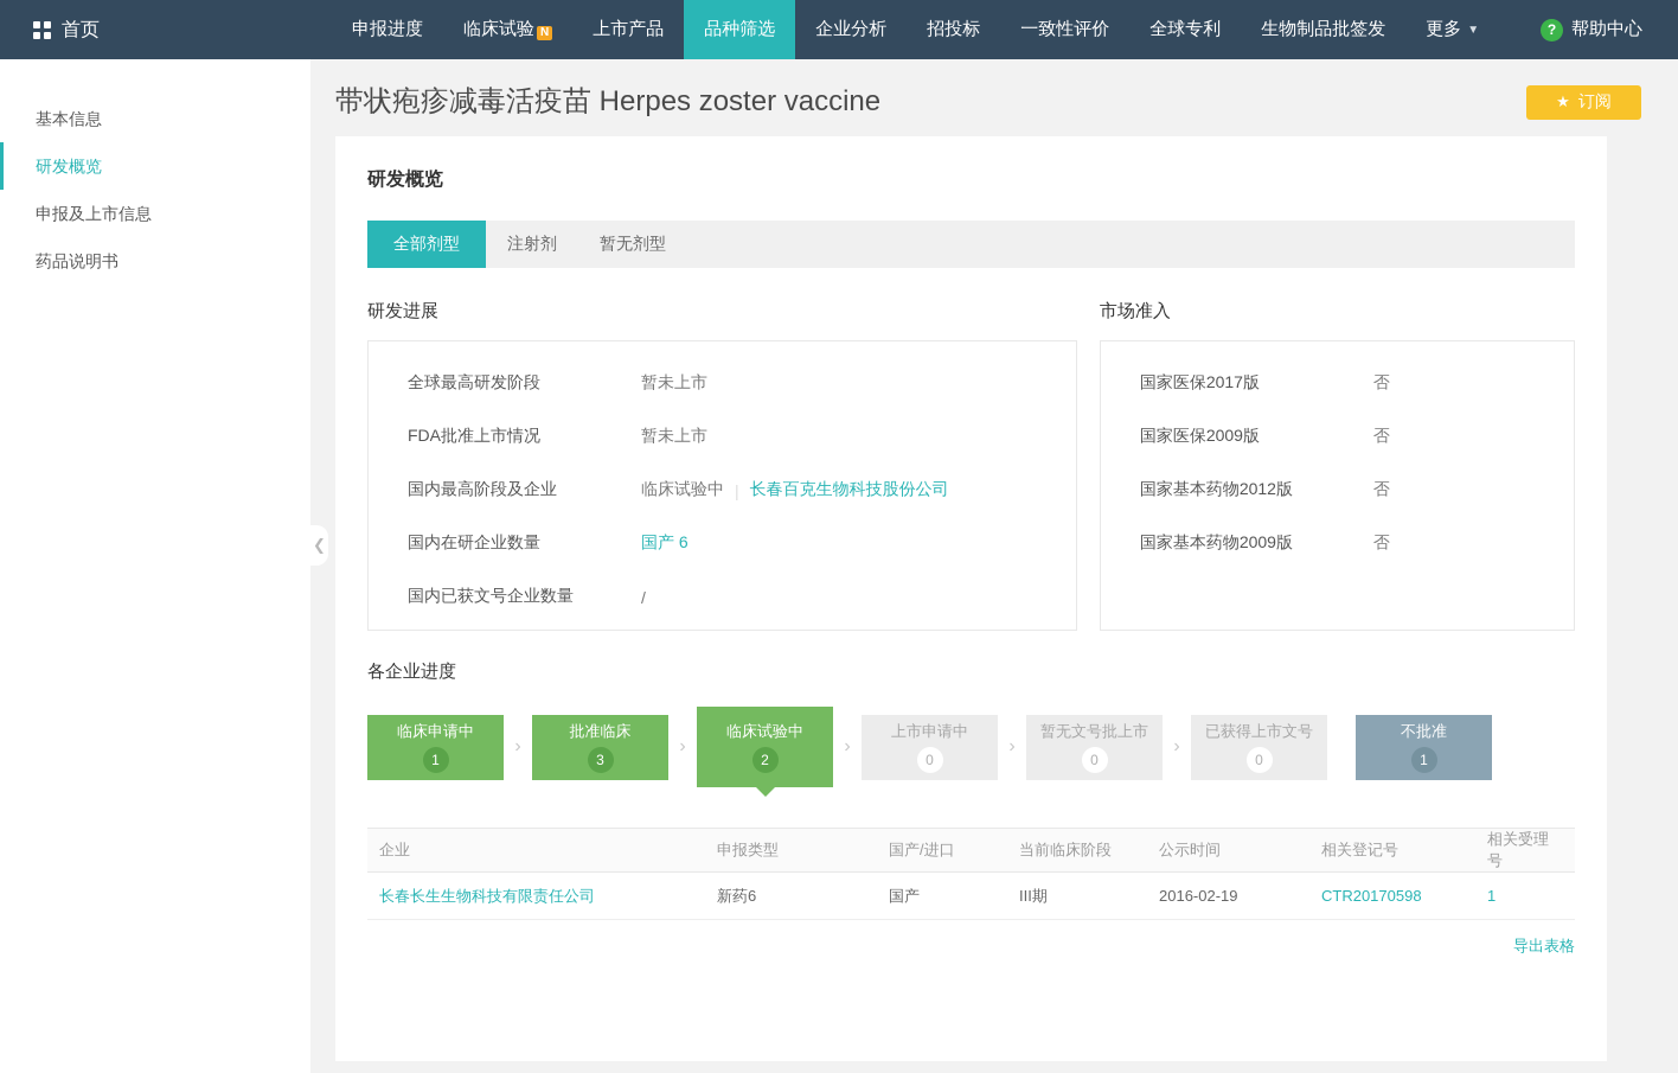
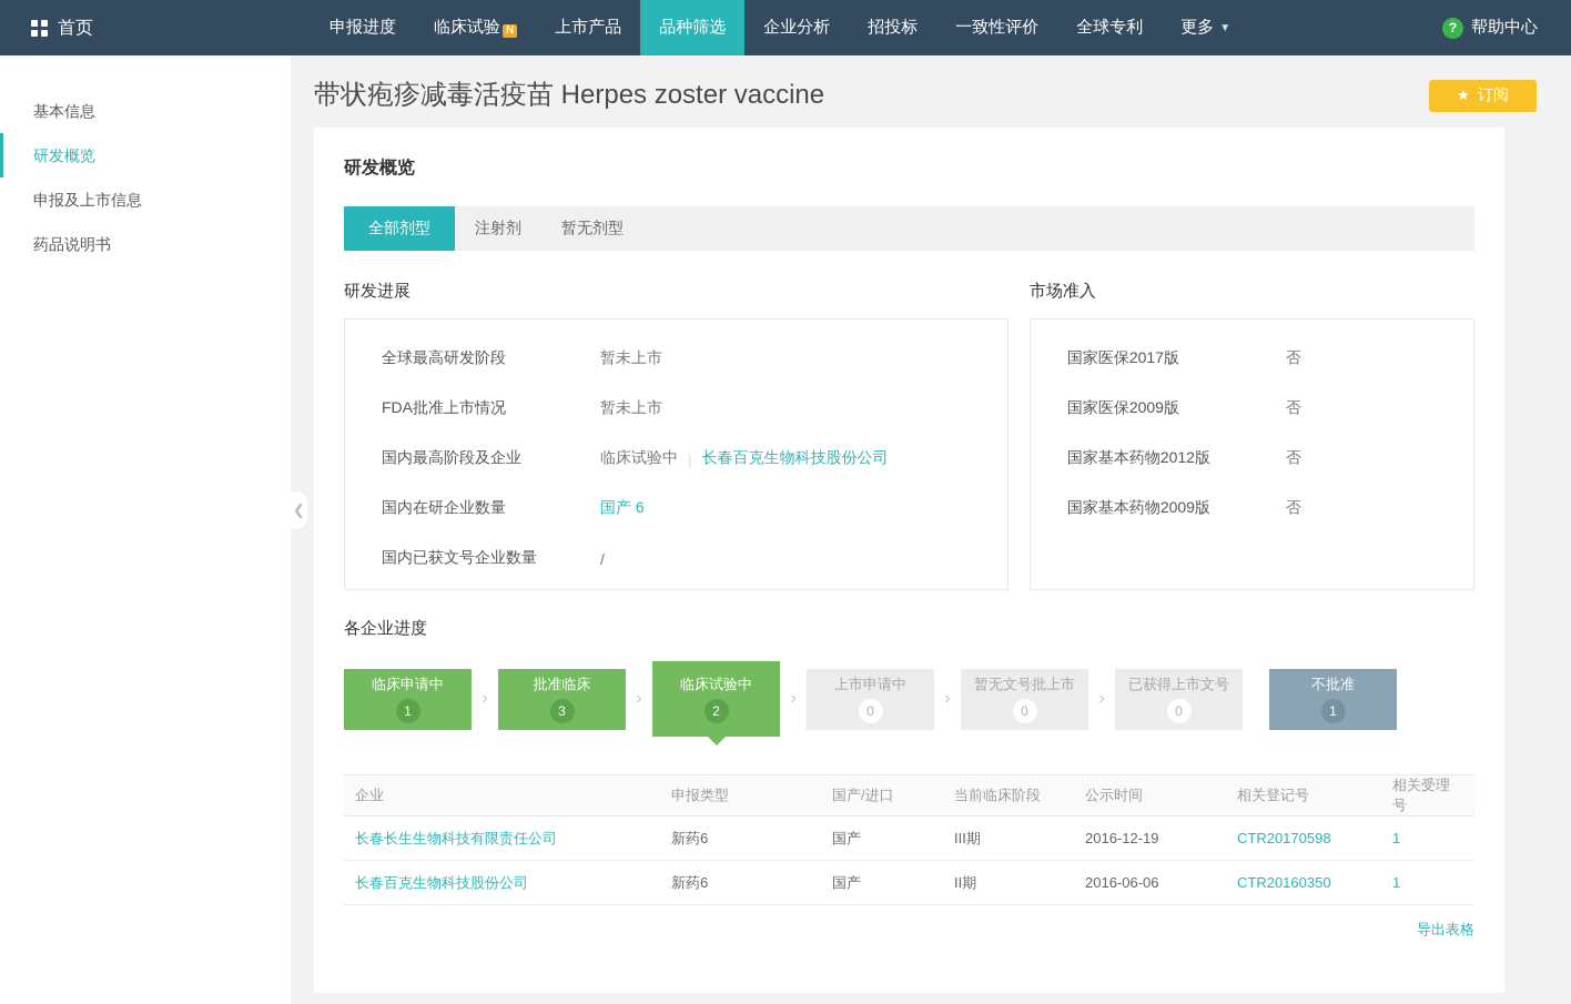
  首页
  申报进度
  临床试验
  N
  上市产品
  品种筛选
  企业分析
  招投标
  一致性评价
  全球专利
- 生物制品批签发
  更多
  ▼
  ?
  帮助中心
  基本信息
  研发概览
  申报及上市信息
  药品说明书
  ❮
  带状疱疹减毒活疫苗 Herpes zoster vaccine
  ★
  订阅
  研发概览
  全部剂型
  注射剂
  暂无剂型
  研发进展
  全球最高研发阶段
  暂未上市
  FDA批准上市情况
  暂未上市
  国内最高阶段及企业
  临床试验中
  |
  长春百克生物科技股份公司
  国内在研企业数量
  国产 6
  国内已获文号企业数量
  /
  市场准入
  国家医保2017版
  否
  国家医保2009版
  否
  国家基本药物2012版
  否
  国家基本药物2009版
  否
  各企业进度
  临床申请中
  1
  ›
  批准临床
  3
  ›
  临床试验中
  2
  ›
  上市申请中
  0
  ›
  暂无文号批上市
  0
  ›
  已获得上市文号
  0
  不批准
  1
  企业	申报类型	国产/进口	当前临床阶段	公示时间	相关登记号	相关受理号
- 长春长生生物科技有限责任公司	新药6	国产	III期	2016-02-19	CTR20170598	1
+ 长春长生生物科技有限责任公司	新药6	国产	III期	2016-12-19	CTR20170598	1
+ 长春百克生物科技股份公司	新药6	国产	II期	2016-06-06	CTR20160350	1
  导出表格
